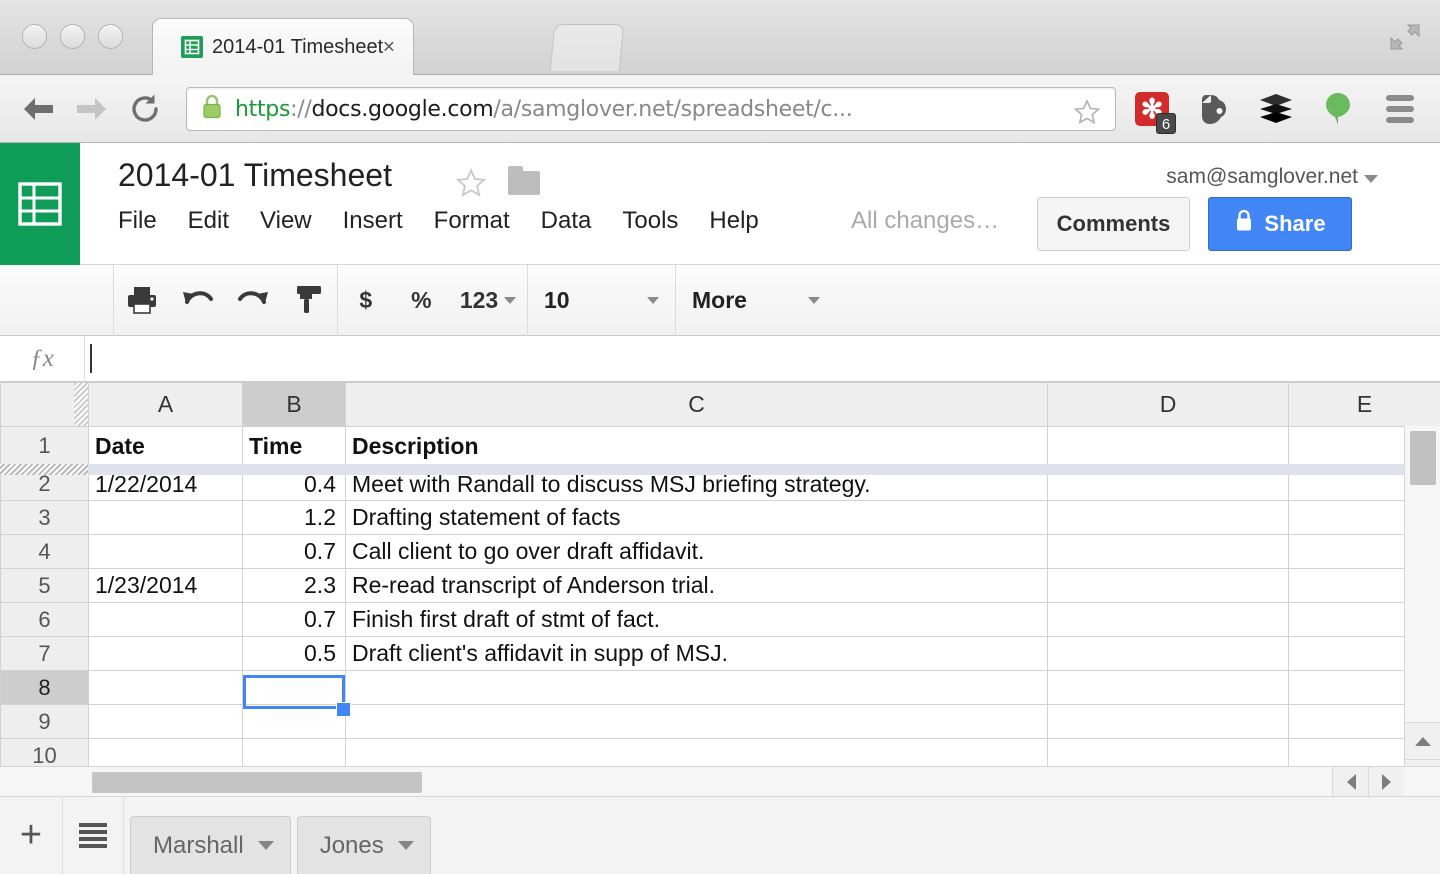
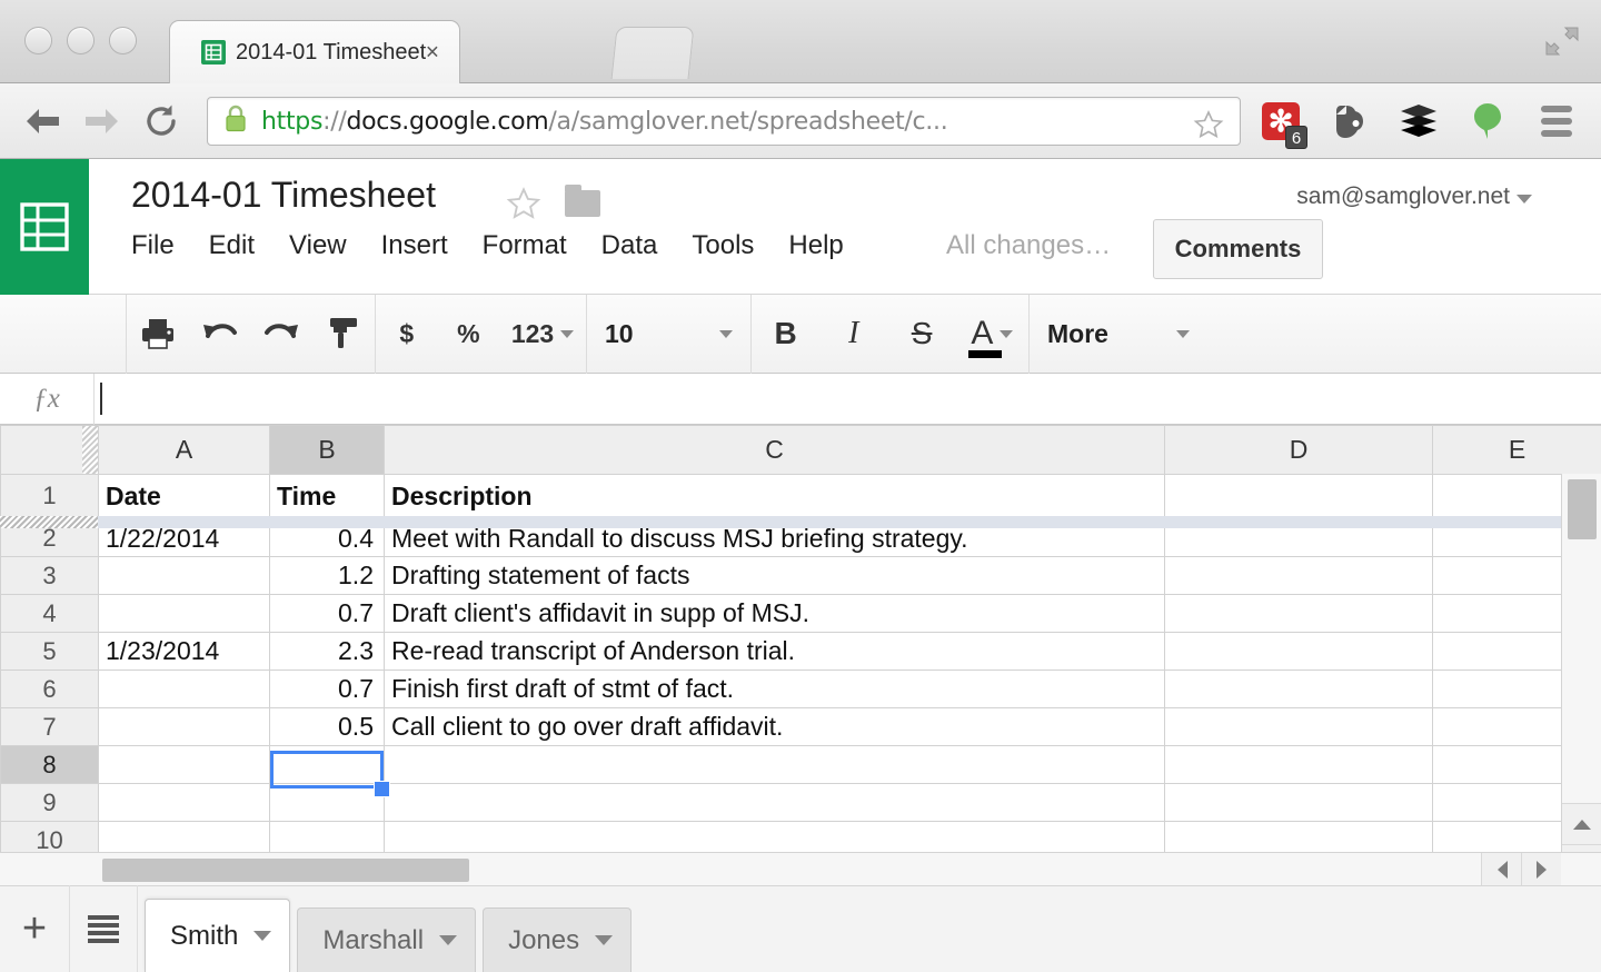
  2014-01 Timesheet
  ×
  https://docs.google.com/a/samglover.net/spreadsheet/c...
  ✻
  6
  2014-01 Timesheet
  File
  Edit
  View
  Insert
  Format
  Data
  Tools
  Help
  All changes…
  sam@samglover.net
  Comments
- Share
  $
  %
  123
  10
+ B
+ I
+ S
+ A
  More
  ƒx
  	A	B	C	D	E
  1	Date	Time	Description
  2	1/22/2014	0.4	Meet with Randall to discuss MSJ briefing strategy.
  3		1.2	Drafting statement of facts
- 4		0.7	Call client to go over draft affidavit.
+ 4		0.7	Draft client's affidavit in supp of MSJ.
  5	1/23/2014	2.3	Re-read transcript of Anderson trial.
  6		0.7	Finish first draft of stmt of fact.
- 7		0.5	Draft client's affidavit in supp of MSJ.
+ 7		0.5	Call client to go over draft affidavit.
  8
  9
  10
  +
+ Smith
  Marshall
  Jones
